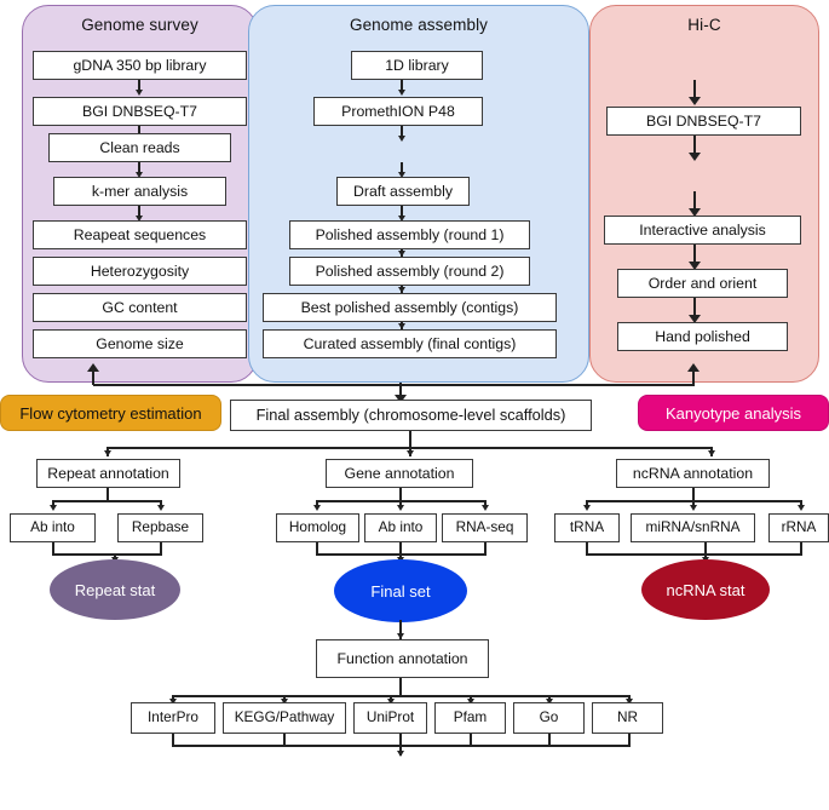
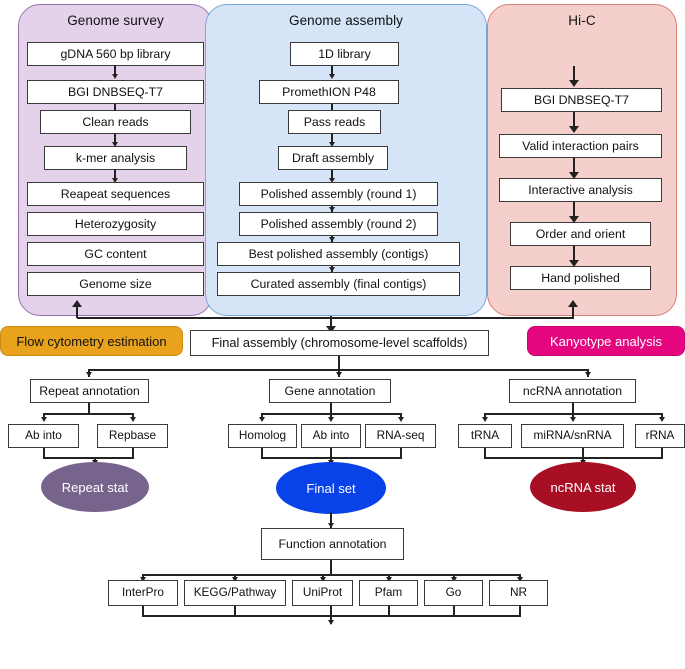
  Genome survey
- gDNA 350 bp library
+ gDNA 560 bp library
  BGI DNBSEQ-T7
  Clean reads
  k-mer analysis
  Reapeat sequences
  Heterozygosity
  GC content
  Genome size
  Genome assembly
  1D library
  PromethION P48
+ Pass reads
  Draft assembly
  Polished assembly (round 1)
  Polished assembly (round 2)
  Best polished assembly (contigs)
  Curated assembly (final contigs)
  Hi-C
  BGI DNBSEQ-T7
+ Valid interaction pairs
  Interactive analysis
  Order and orient
  Hand polished
  Flow cytometry estimation
  Final assembly (chromosome-level scaffolds)
  Kanyotype analysis
  Repeat annotation
  Ab into
  Repbase
  Repeat stat
  Gene annotation
  Homolog
  Ab into
  RNA-seq
  Final set
  ncRNA annotation
  tRNA
  miRNA/snRNA
  rRNA
  ncRNA stat
  Function annotation
  InterPro
  KEGG/Pathway
  UniProt
  Pfam
  Go
  NR
